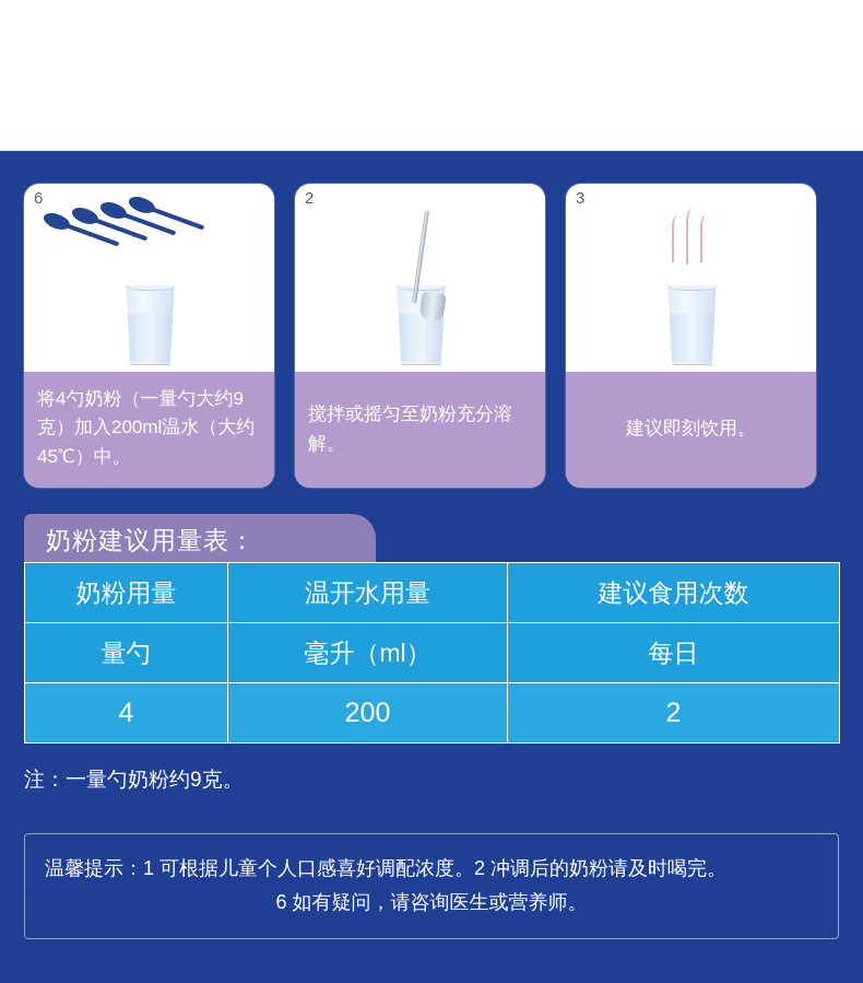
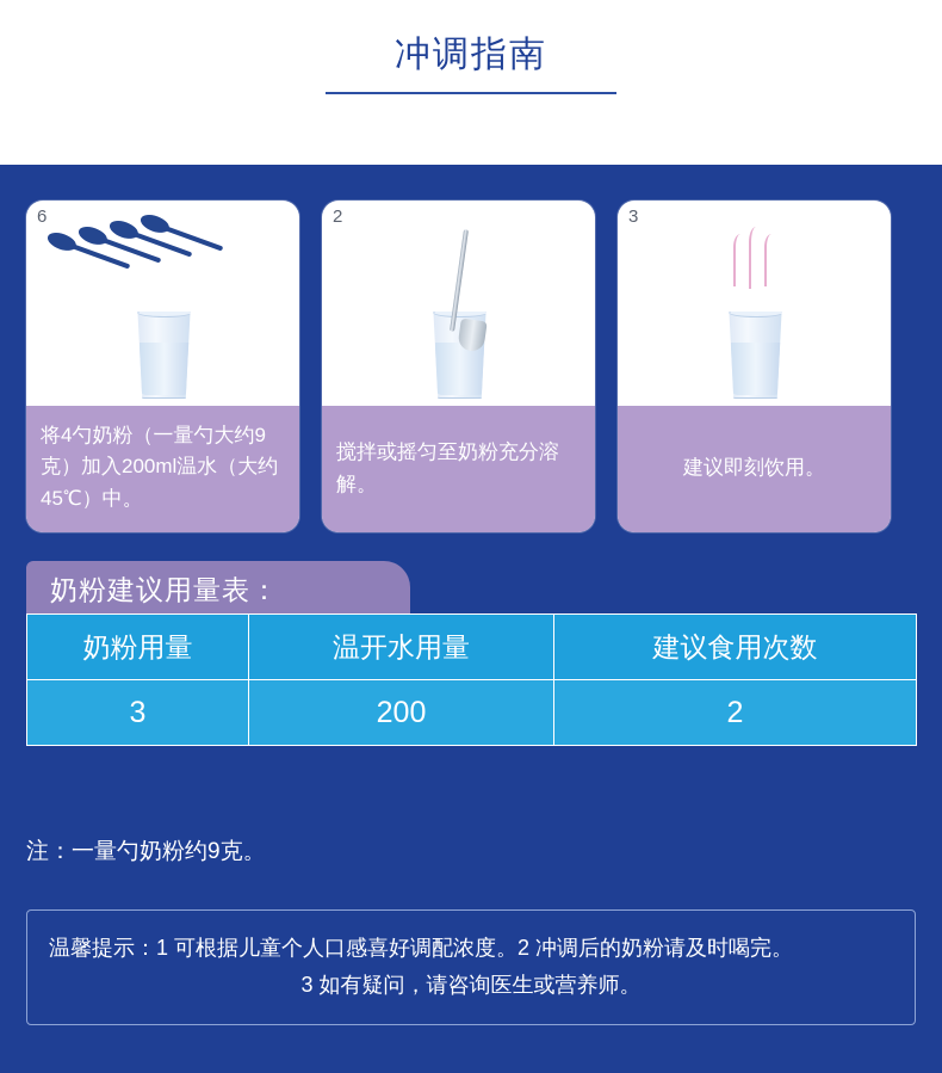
+ 冲调指南
  6
  将4勺奶粉（一量勺大约9克）加入200ml温水（大约45℃）中。
  2
  搅拌或摇匀至奶粉充分溶解。
  3
  建议即刻饮用。
  奶粉建议用量表：
  奶粉用量	温开水用量	建议食用次数
- 量勺	毫升（ml）	每日
- 4	200	2
+ 3	200	2
  注：一量勺奶粉约9克。
  温馨提示：1 可根据儿童个人口感喜好调配浓度。2 冲调后的奶粉请及时喝完。
- 6 如有疑问，请咨询医生或营养师。
+ 3 如有疑问，请咨询医生或营养师。
